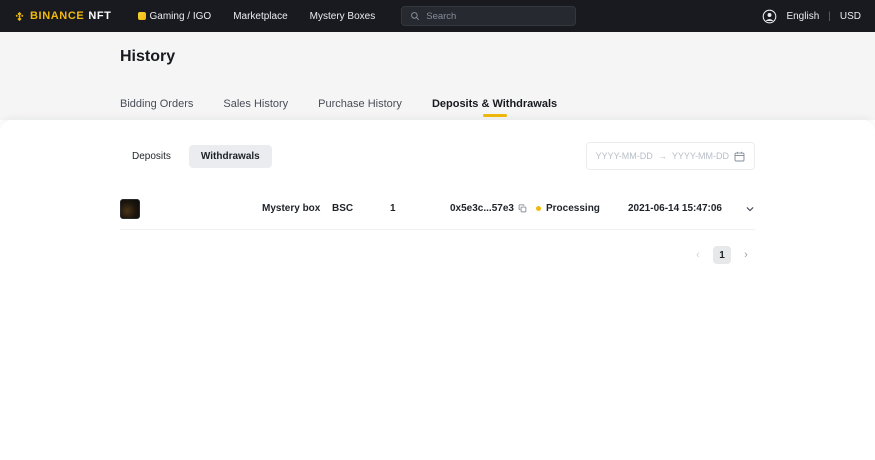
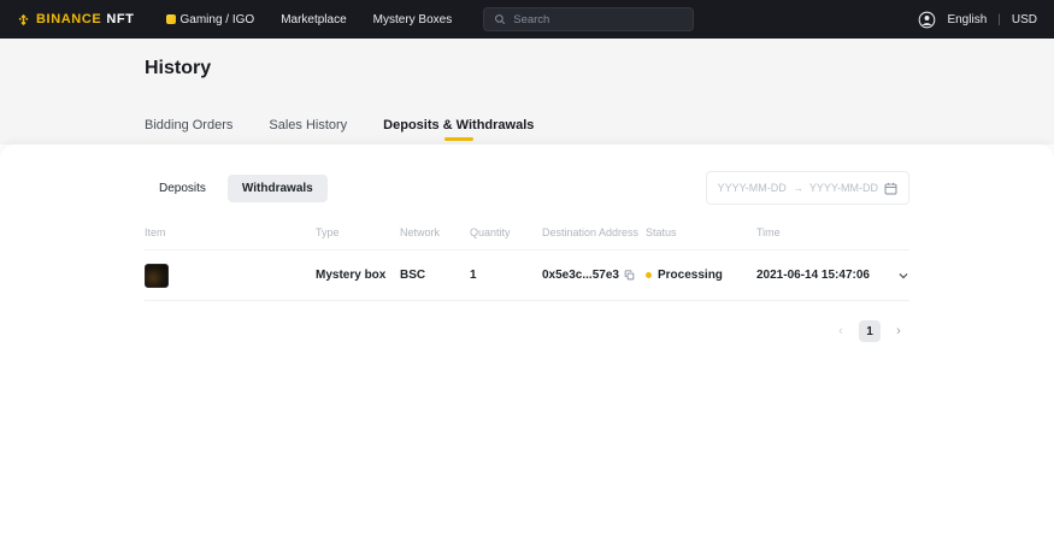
  BINANCE
  NFT
  Gaming / IGO
  Marketplace
  Mystery Boxes
  Search
  English
  |
  USD
  History
  Bidding Orders
  Sales History
- Purchase History
  Deposits & Withdrawals
  Deposits
  Withdrawals
  YYYY-MM-DD
  →
  YYYY-MM-DD
+ Item
+ Type
+ Network
+ Quantity
+ Destination Address
+ Status
+ Time
  Mystery box
  BSC
  1
  0x5e3c...57e3
  Processing
  2021-06-14 15:47:06
  ‹
  1
  ›
